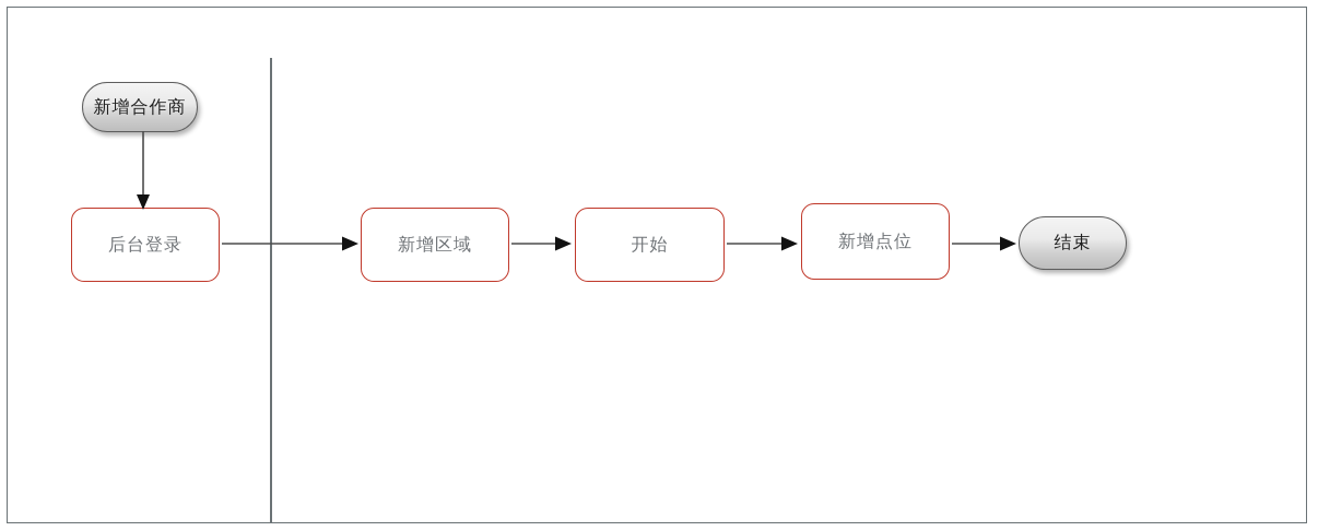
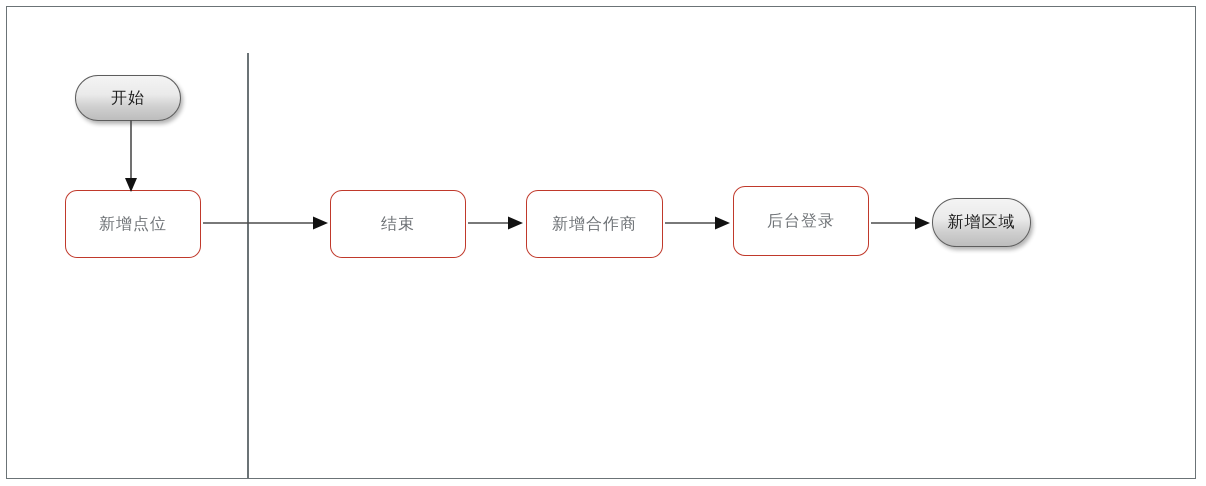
- 新增合作商
+ 开始
- 后台登录
+ 新增点位
- 新增区域
+ 结束
- 开始
+ 新增合作商
- 新增点位
+ 后台登录
- 结束
+ 新增区域
